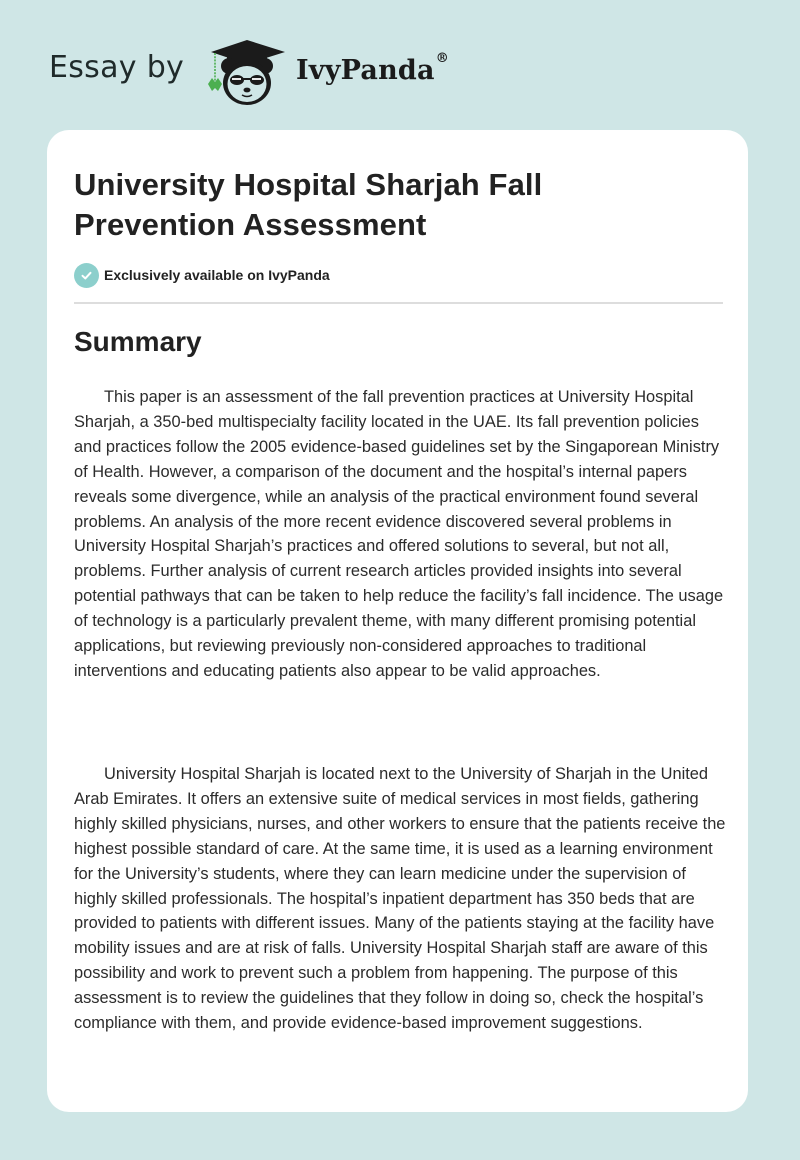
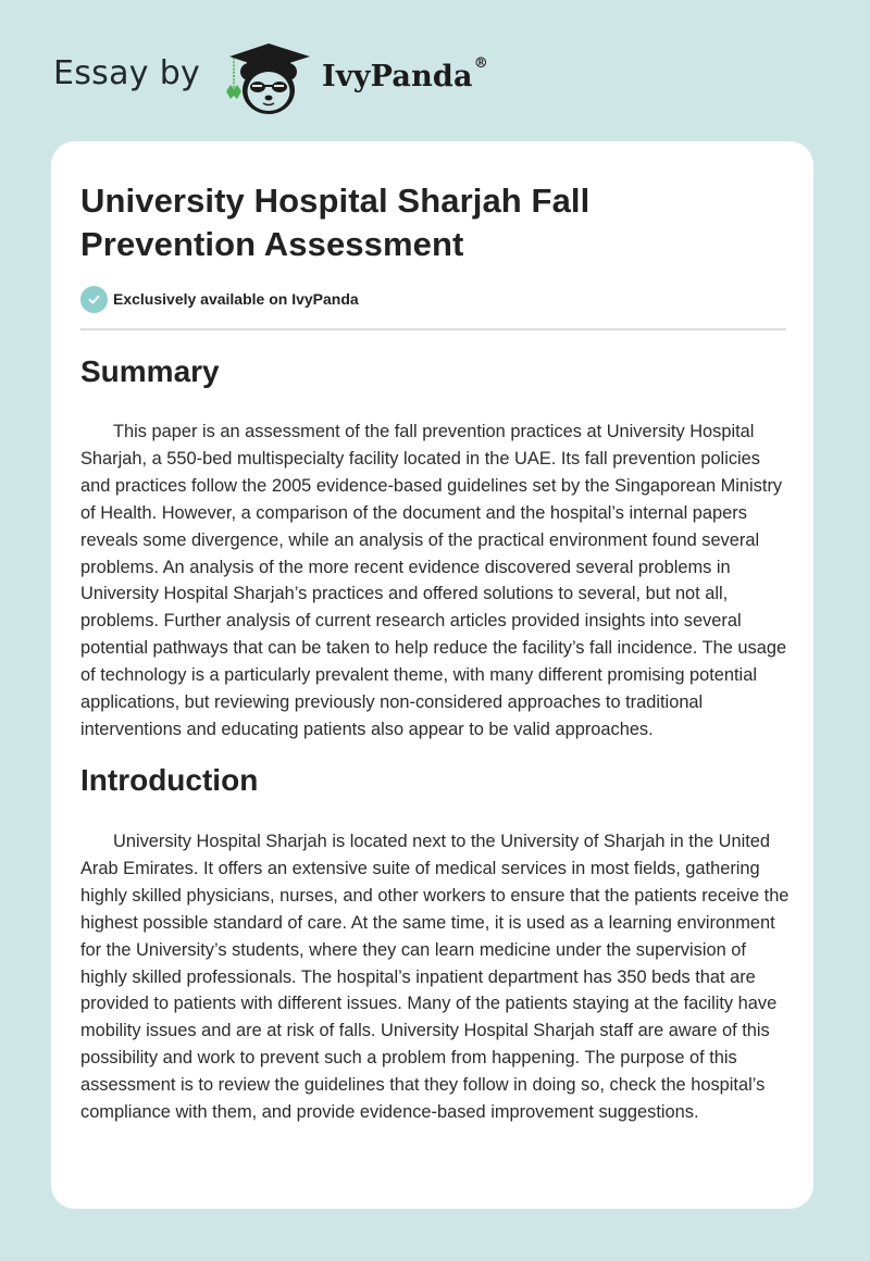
  Essay by
  IvyPanda®
  University Hospital Sharjah Fall Prevention Assessment
  Exclusively available on IvyPanda
  Summary
- This paper is an assessment of the fall prevention practices at University Hospital Sharjah, a 350-bed multispecialty facility located in the UAE. Its fall prevention policies and practices follow the 2005 evidence-based guidelines set by the Singaporean Ministry of Health. However, a comparison of the document and the hospital’s internal papers reveals some divergence, while an analysis of the practical environment found several problems. An analysis of the more recent evidence discovered several problems in University Hospital Sharjah’s practices and offered solutions to several, but not all, problems. Further analysis of current research articles provided insights into several potential pathways that can be taken to help reduce the facility’s fall incidence. The usage of technology is a particularly prevalent theme, with many different promising potential applications, but reviewing previously non-considered approaches to traditional interventions and educating patients also appear to be valid approaches.
+ This paper is an assessment of the fall prevention practices at University Hospital Sharjah, a 550-bed multispecialty facility located in the UAE. Its fall prevention policies and practices follow the 2005 evidence-based guidelines set by the Singaporean Ministry of Health. However, a comparison of the document and the hospital’s internal papers reveals some divergence, while an analysis of the practical environment found several problems. An analysis of the more recent evidence discovered several problems in University Hospital Sharjah’s practices and offered solutions to several, but not all, problems. Further analysis of current research articles provided insights into several potential pathways that can be taken to help reduce the facility’s fall incidence. The usage of technology is a particularly prevalent theme, with many different promising potential applications, but reviewing previously non-considered approaches to traditional interventions and educating patients also appear to be valid approaches.
+ Introduction
  University Hospital Sharjah is located next to the University of Sharjah in the United Arab Emirates. It offers an extensive suite of medical services in most fields, gathering highly skilled physicians, nurses, and other workers to ensure that the patients receive the highest possible standard of care. At the same time, it is used as a learning environment for the University’s students, where they can learn medicine under the supervision of highly skilled professionals. The hospital’s inpatient department has 350 beds that are provided to patients with different issues. Many of the patients staying at the facility have mobility issues and are at risk of falls. University Hospital Sharjah staff are aware of this possibility and work to prevent such a problem from happening. The purpose of this assessment is to review the guidelines that they follow in doing so, check the hospital’s compliance with them, and provide evidence-based improvement suggestions.
